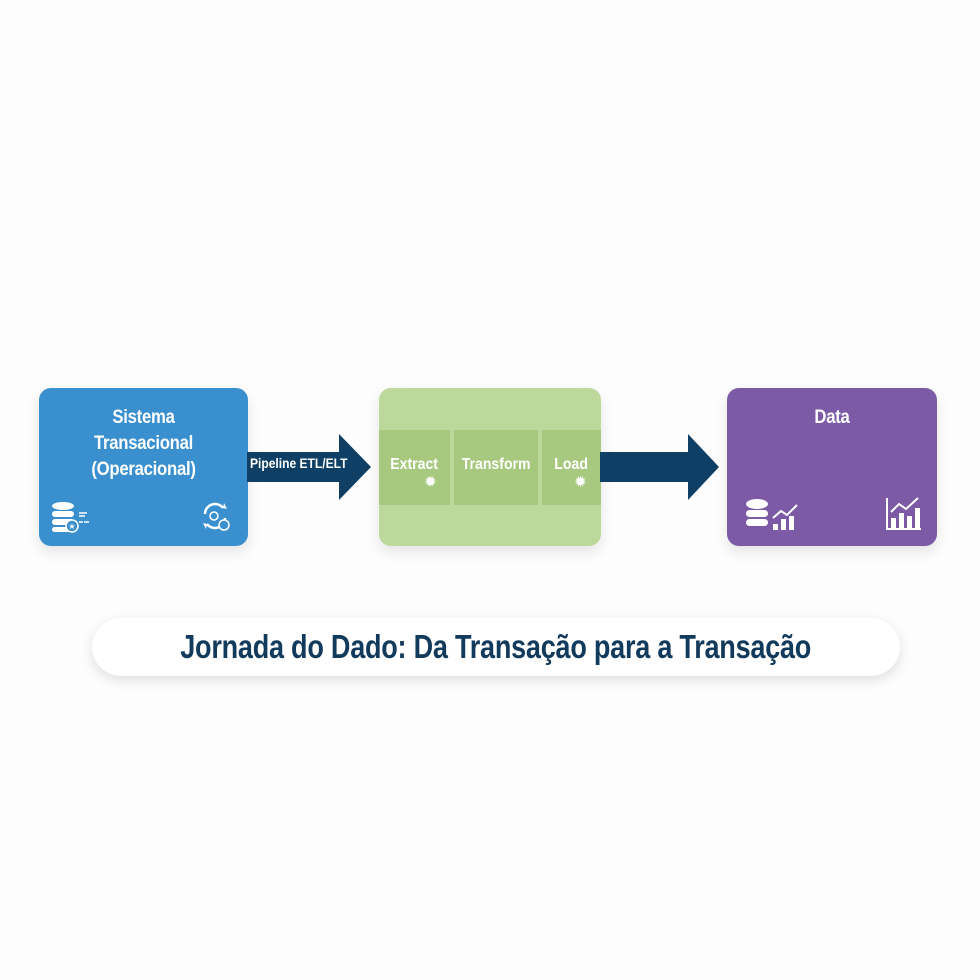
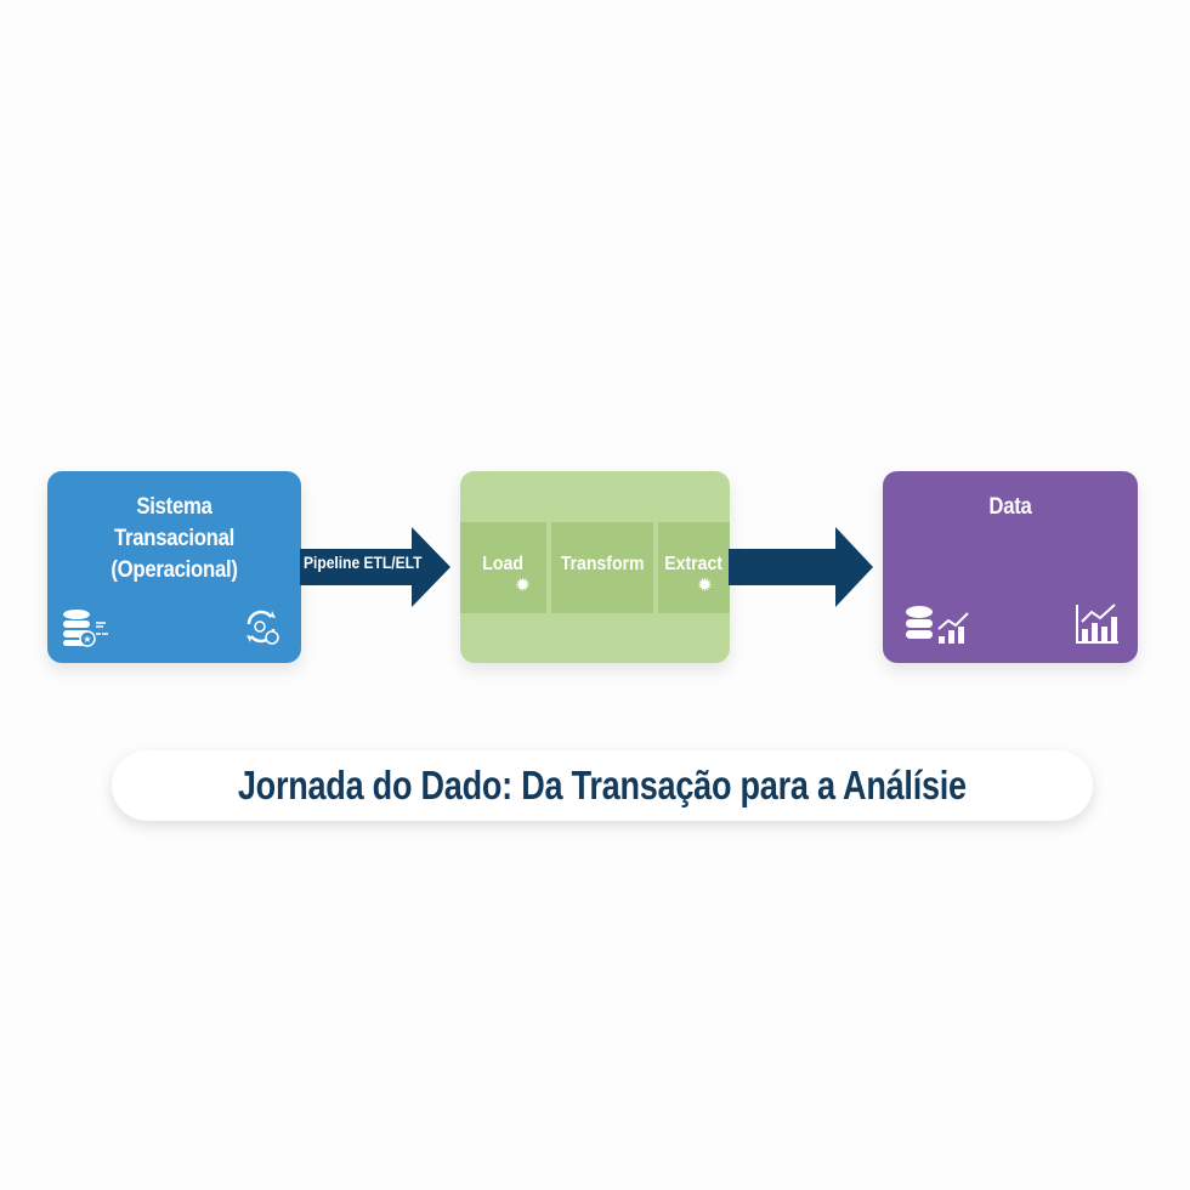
  Sistema
  Transacional
  (Operacional)
  ★
  Pipeline ETL/ELT
- Extract
+ Load
  ✹
  Transform
- Load
+ Extract
  ✹
  Data
- Jornada do Dado: Da Transação para a Transação
+ Jornada do Dado: Da Transação para a Análísie
